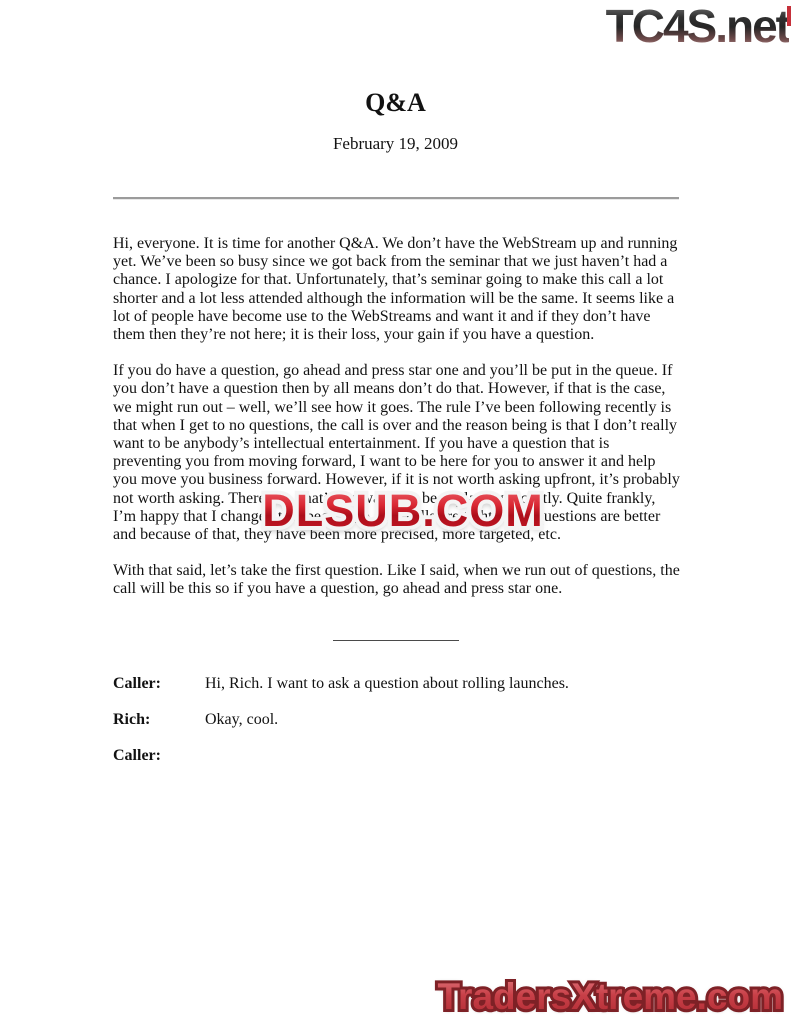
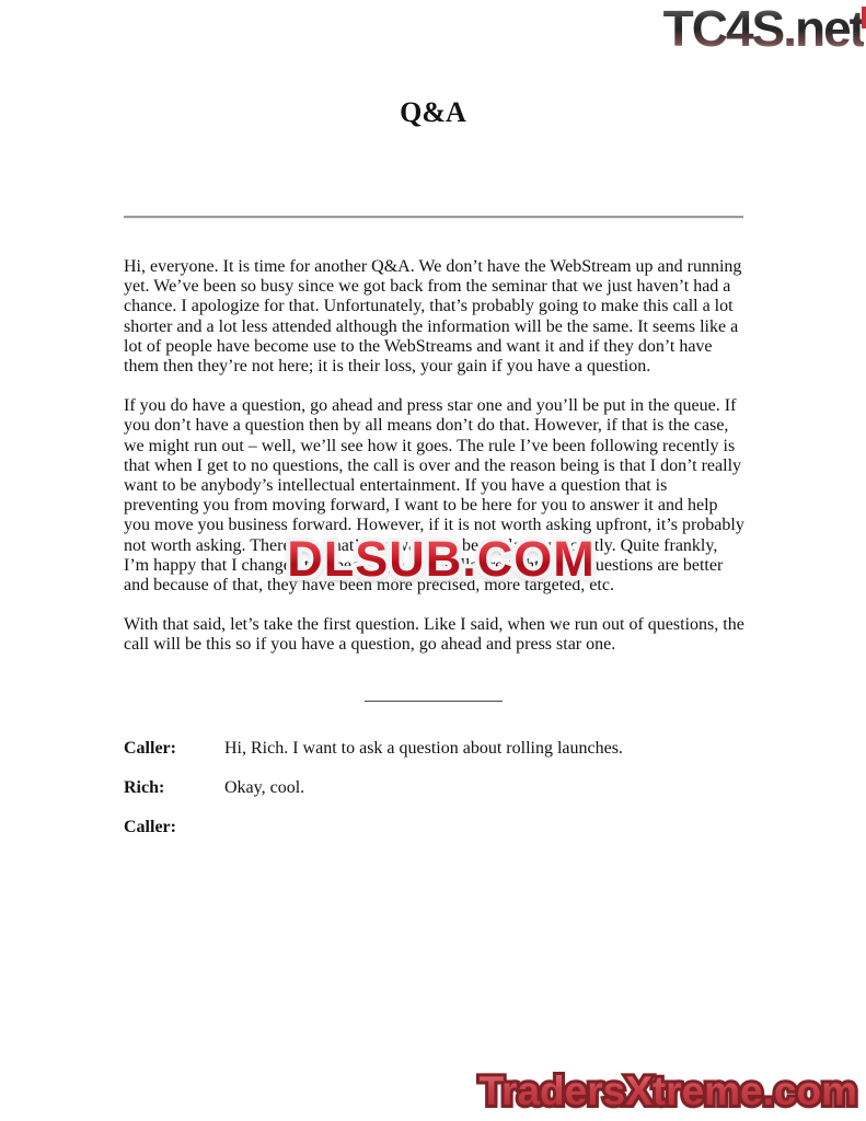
  TC4S.net
  Q&A
- February 19, 2009
- Hi, everyone. It is time for another Q&A. We don’t have the WebStream up and running yet. We’ve been so busy since we got back from the seminar that we just haven’t had a chance. I apologize for that. Unfortunately, that’s seminar going to make this call a lot shorter and a lot less attended although the information will be the same. It seems like a lot of people have become use to the WebStreams and want it and if they don’t have them then they’re not here; it is their loss, your gain if you have a question.
+ Hi, everyone. It is time for another Q&A. We don’t have the WebStream up and running yet. We’ve been so busy since we got back from the seminar that we just haven’t had a chance. I apologize for that. Unfortunately, that’s probably going to make this call a lot shorter and a lot less attended although the information will be the same. It seems like a lot of people have become use to the WebStreams and want it and if they don’t have them then they’re not here; it is their loss, your gain if you have a question.
  If you do have a question, go ahead and press star one and you’ll be put in the queue. If you don’t have a question then by all means don’t do that. However, if that is the case, we might run out – well, we’ll see how it goes. The rule I’ve been following recently is that when I get to no questions, the call is over and the reason being is that I don’t really want to be anybody’s intellectual entertainment. If you have a question that is preventing you from moving forward, I want to be here for you to answer it and help you move you business forward. However, if it is not worth asking upfront, it’s probably not worth asking. They. Quite frankly, I’m happy that I chanestions are better and because of that, tc.
  With that said, let’s take the first question. Like I said, when we run out of questions, the call will be this so if you have a question, go ahead and press star one.
  Caller:
  Hi, Rich. I want to ask a question about rolling launches.
  Rich:
  Okay, cool.
  Caller:
  DLSUB.COM
  TradersXtreme.com
